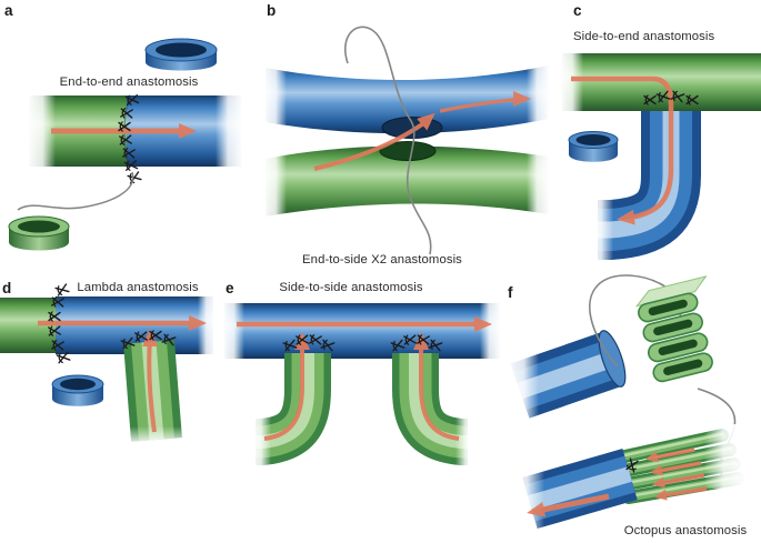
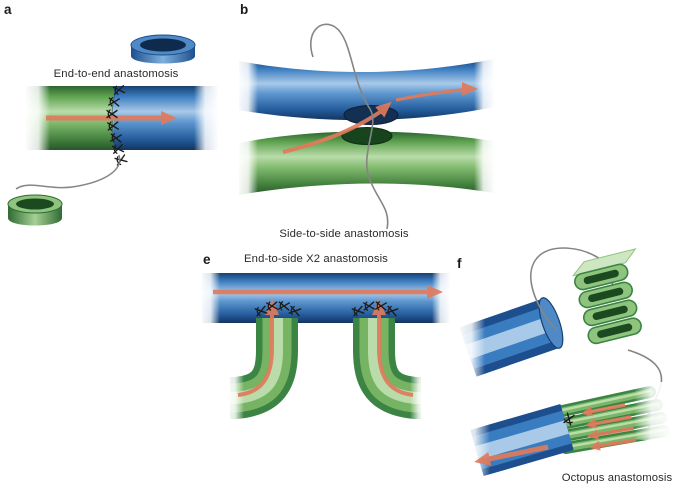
  a
  End-to-end anastomosis
  b
- End-to-side X2 anastomosis
+ Side-to-side anastomosis
- c
- Side-to-end anastomosis
- d
- Lambda anastomosis
  e
- Side-to-side anastomosis
+ End-to-side X2 anastomosis
  f
  Octopus anastomosis
